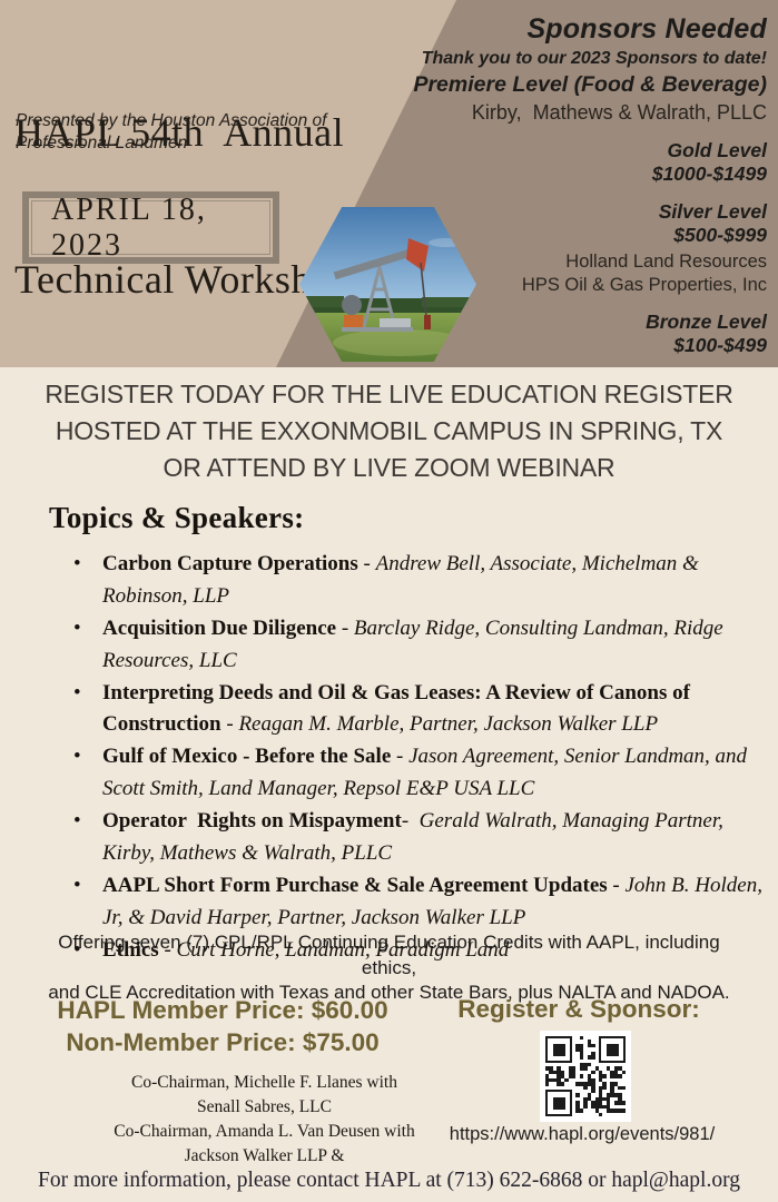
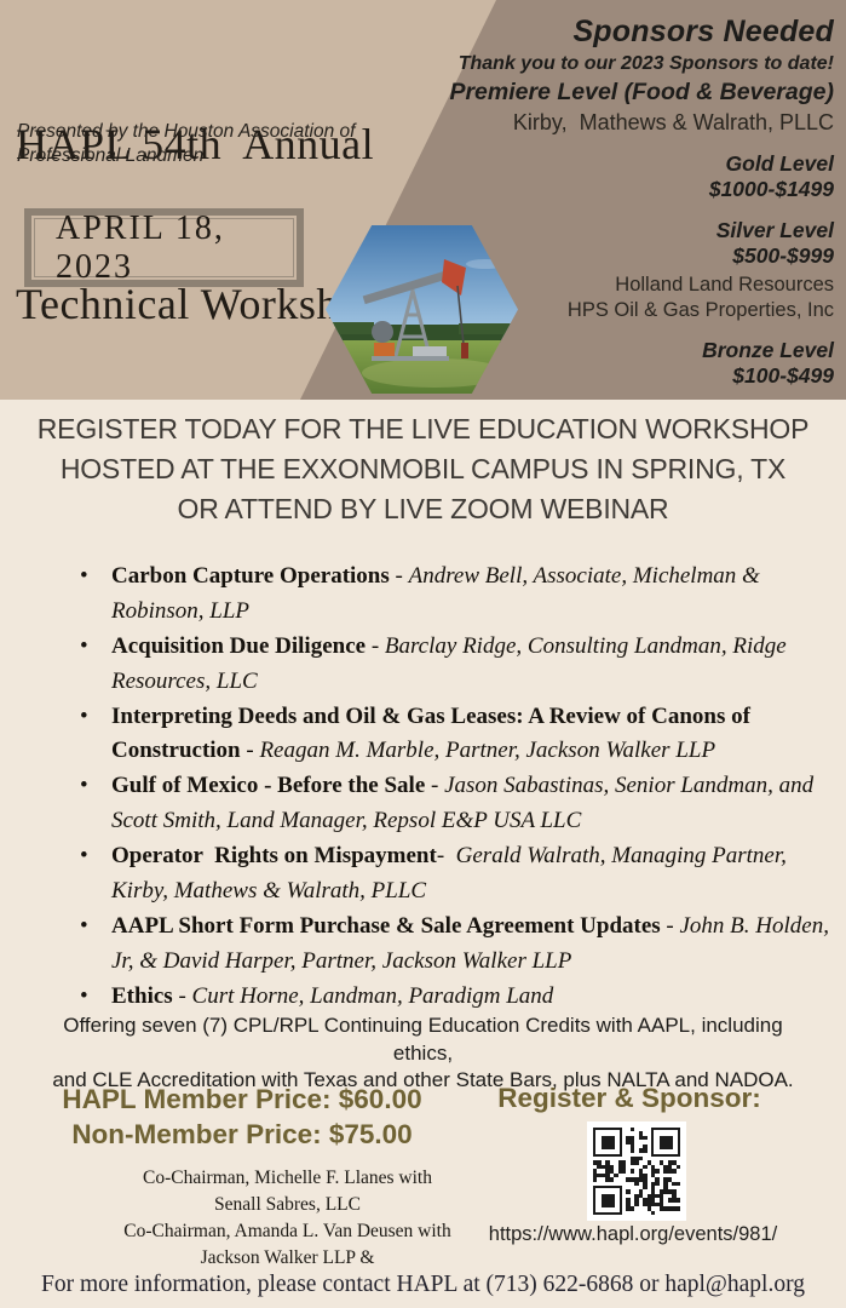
  HAPL 54th Annual
  Technical Worksh
  Presented by the Houston Association of
  Professional Landmen
  APRIL 18, 2023
  Sponsors Needed
  Thank you to our 2023 Sponsors to date!
  Premiere Level (Food & Beverage)
  Kirby, Mathews & Walrath, PLLC
  Gold Level
  $1000-$1499
  Silver Level
  $500-$999
  Holland Land Resources
  HPS Oil & Gas Properties, Inc
  Bronze Level
  $100-$499
- REGISTER TODAY FOR THE LIVE EDUCATION REGISTER
+ REGISTER TODAY FOR THE LIVE EDUCATION WORKSHOP
  HOSTED AT THE EXXONMOBIL CAMPUS IN SPRING, TX
  OR ATTEND BY LIVE ZOOM WEBINAR
- Topics & Speakers:
  Carbon Capture Operations - Andrew Bell, Associate, Michelman & Robinson, LLP
  Acquisition Due Diligence - Barclay Ridge, Consulting Landman, Ridge Resources, LLC
  Interpreting Deeds and Oil & Gas Leases: A Review of Canons of Construction - Reagan M. Marble, Partner, Jackson Walker LLP
- Gulf of Mexico - Before the Sale - Jason Agreement, Senior Landman, and Scott Smith, Land Manager, Repsol E&P USA LLC
+ Gulf of Mexico - Before the Sale - Jason Sabastinas, Senior Landman, and Scott Smith, Land Manager, Repsol E&P USA LLC
  Operator Rights on Mispayment- Gerald Walrath, Managing Partner, Kirby, Mathews & Walrath, PLLC
  AAPL Short Form Purchase & Sale Agreement Updates - John B. Holden, Jr, & David Harper, Partner, Jackson Walker LLP
  Ethics - Curt Horne, Landman, Paradigm Land
  Offering seven (7) CPL/RPL Continuing Education Credits with AAPL, including ethics,
  and CLE Accreditation with Texas and other State Bars, plus NALTA and NADOA.
  HAPL Member Price: $60.00
  Non-Member Price: $75.00
  Register & Sponsor:
  https://www.hapl.org/events/981/
  Co-Chairman, Michelle F. Llanes with
  Senall Sabres, LLC
  Co-Chairman, Amanda L. Van Deusen with
  Jackson Walker LLP &
  For more information, please contact HAPL at (713) 622-6868 or hapl@hapl.org
